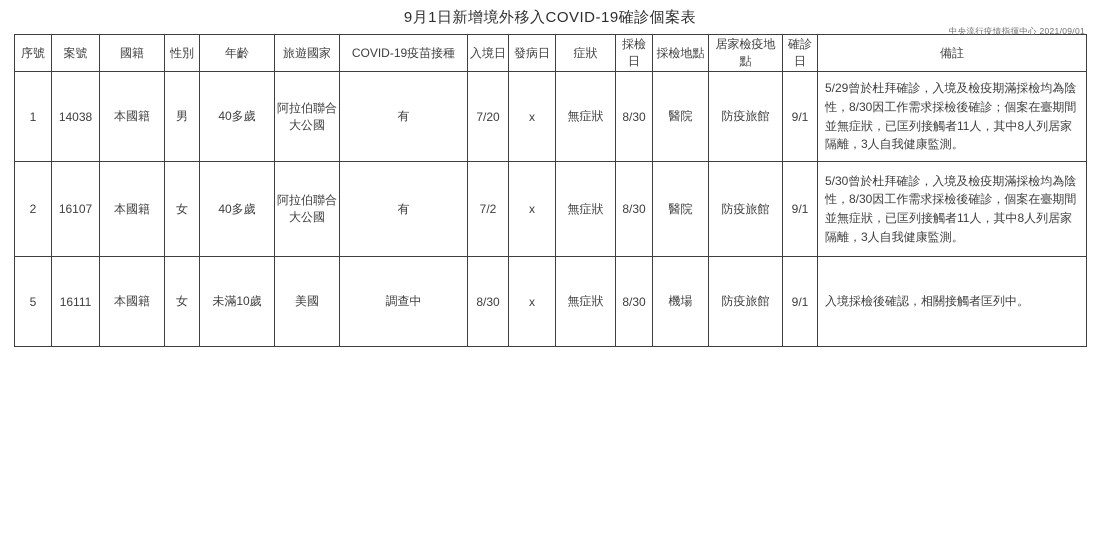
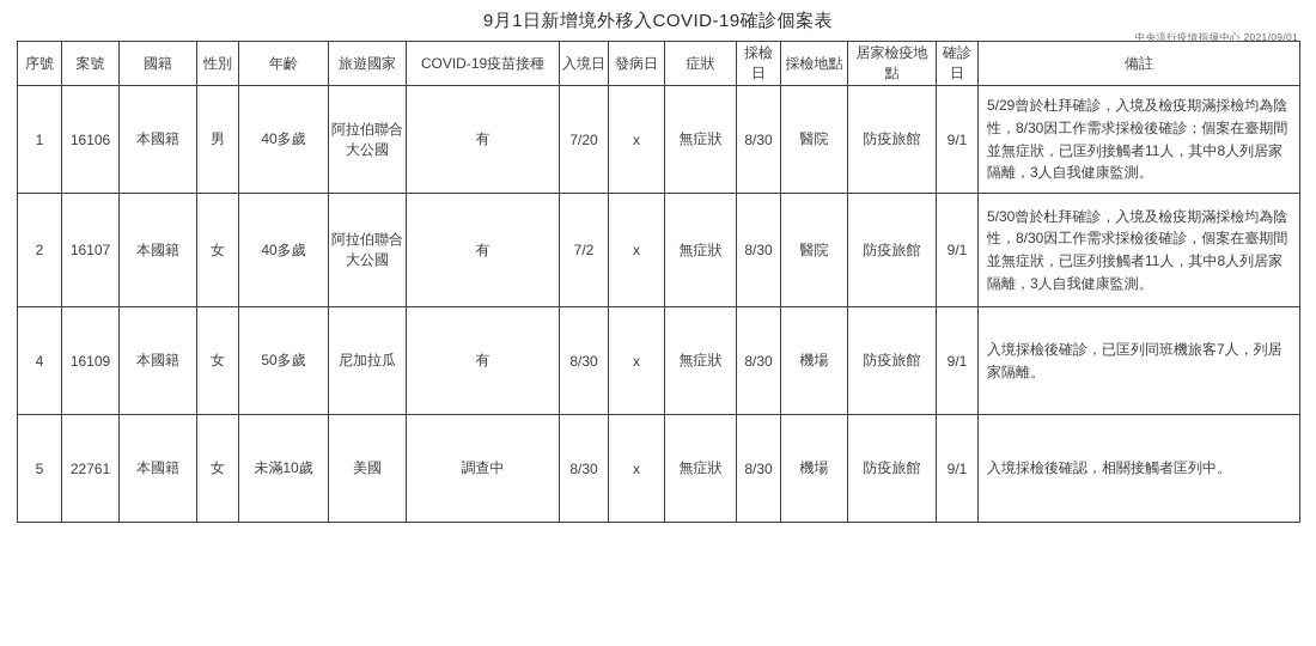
  9月1日新增境外移入COVID-19確診個案表
  中央流行疫情指揮中心 2021/09/01
  序號	案號	國籍	性別	年齡	旅遊國家	COVID-19疫苗接種	入境日	發病日	症狀	採檢日	採檢地點	居家檢疫地點	確診日	備註
- 1	14038	本國籍	男	40多歲	阿拉伯聯合大公國	有	7/20	x	無症狀	8/30	醫院	防疫旅館	9/1	5/29曾於杜拜確診，入境及檢疫期滿採檢均為陰性，8/30因工作需求採檢後確診；個案在臺期間並無症狀，已匡列接觸者11人，其中8人列居家隔離，3人自我健康監測。
+ 1	16106	本國籍	男	40多歲	阿拉伯聯合大公國	有	7/20	x	無症狀	8/30	醫院	防疫旅館	9/1	5/29曾於杜拜確診，入境及檢疫期滿採檢均為陰性，8/30因工作需求採檢後確診；個案在臺期間並無症狀，已匡列接觸者11人，其中8人列居家隔離，3人自我健康監測。
  2	16107	本國籍	女	40多歲	阿拉伯聯合大公國	有	7/2	x	無症狀	8/30	醫院	防疫旅館	9/1	5/30曾於杜拜確診，入境及檢疫期滿採檢均為陰性，8/30因工作需求採檢後確診，個案在臺期間並無症狀，已匡列接觸者11人，其中8人列居家隔離，3人自我健康監測。
+ 4	16109	本國籍	女	50多歲	尼加拉瓜	有	8/30	x	無症狀	8/30	機場	防疫旅館	9/1	入境採檢後確診，已匡列同班機旅客7人，列居家隔離。
- 5	16111	本國籍	女	未滿10歲	美國	調查中	8/30	x	無症狀	8/30	機場	防疫旅館	9/1	入境採檢後確認，相關接觸者匡列中。
+ 5	22761	本國籍	女	未滿10歲	美國	調查中	8/30	x	無症狀	8/30	機場	防疫旅館	9/1	入境採檢後確認，相關接觸者匡列中。
